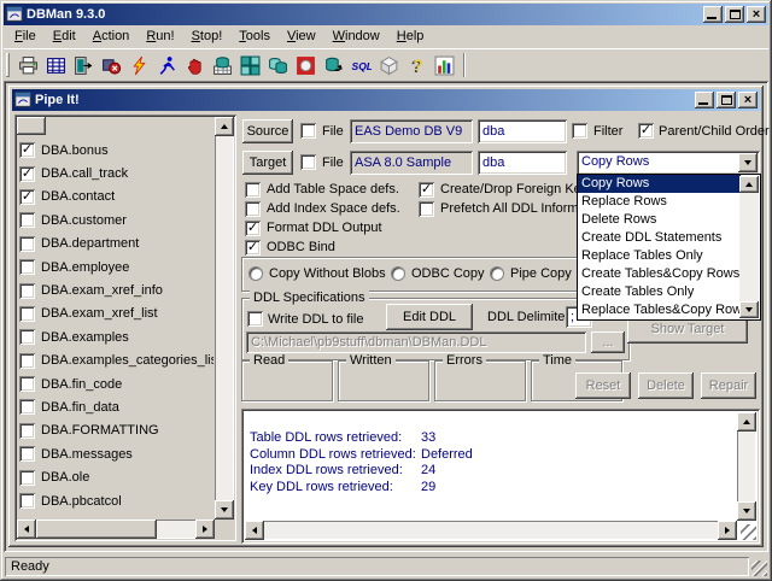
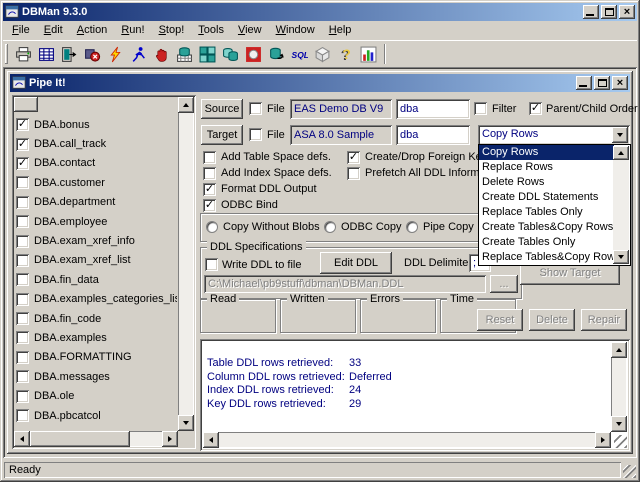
  DBMan 9.3.0
  ×
  File
  Edit
  Action
  Run!
  Stop!
  Tools
  View
  Window
  Help
  SQL
  ?
  Pipe It!
  ×
  ✓
  DBA.bonus
  ✓
  DBA.call_track
  ✓
  DBA.contact
  DBA.customer
  DBA.department
  DBA.employee
  DBA.exam_xref_info
  DBA.exam_xref_list
- DBA.examples
+ DBA.fin_data
  DBA.examples_categories_li
  DBA.fin_code
- DBA.fin_data
+ DBA.examples
  DBA.FORMATTING
  DBA.messages
  DBA.ole
  DBA.pbcatcol
  Source
  File
  EAS Demo DB V9
  dba
  Filter
  ✓
  Parent/Child Order
  Target
  File
  ASA 8.0 Sample
  dba
  Copy Rows
  Add Table Space defs.
  Add Index Space defs.
  ✓
  Format DDL Output
  ✓
  ODBC Bind
  ✓
  Create/Drop Foreign K
  Prefetch All DDL Inform
  Copy Without Blobs
  ODBC Copy
  Pipe Copy
  DDL Specifications
  Write DDL to file
  Edit DDL
  DDL Delimite
  ;
  C:\Michael\pb9stuff\dbman\DBMan.DDL
  ...
  Show Target
  Read
  Written
  Errors
  Time
  Reset
  Delete
  Repair
  Table DDL rows retrieved: 33
  Column DDL rows retrieved: Deferred
  Index DDL rows retrieved: 24
  Key DDL rows retrieved: 29
  Copy Rows
  Replace Rows
  Delete Rows
  Create DDL Statements
  Replace Tables Only
  Create Tables&Copy Rows
  Create Tables Only
  Replace Tables&Copy Row
  Ready
